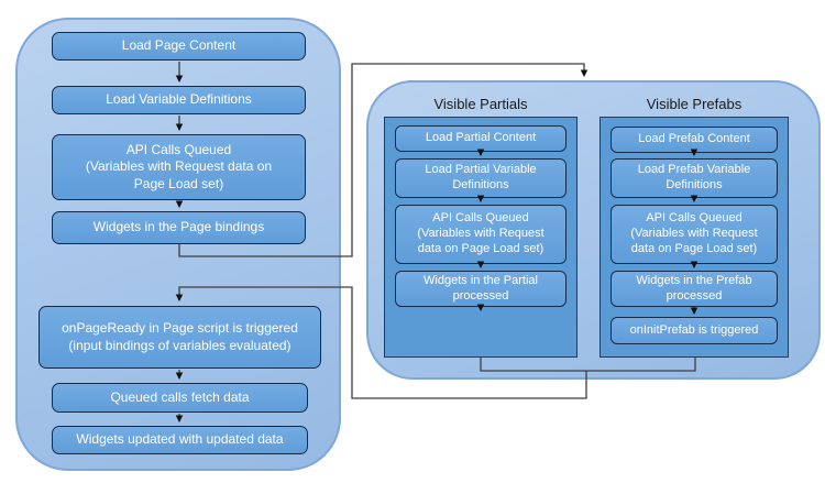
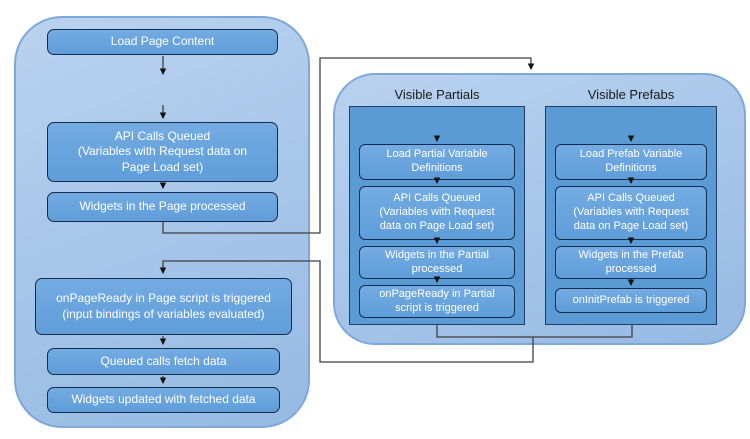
  Load Page Content
- Load Variable Definitions
  API Calls Queued
  (Variables with Request data on
  Page Load set)
- Widgets in the Page bindings
+ Widgets in the Page processed
  onPageReady in Page script is triggered
  (input bindings of variables evaluated)
  Queued calls fetch data
- Widgets updated with updated data
+ Widgets updated with fetched data
  Visible Partials
- Load Partial Content
  Load Partial Variable
  Definitions
  API Calls Queued
  (Variables with Request
  data on Page Load set)
  Widgets in the Partial
  processed
+ onPageReady in Partial
+ script is triggered
  Visible Prefabs
- Load Prefab Content
  Load Prefab Variable
  Definitions
  API Calls Queued
  (Variables with Request
  data on Page Load set)
  Widgets in the Prefab
  processed
  onInitPrefab is triggered
